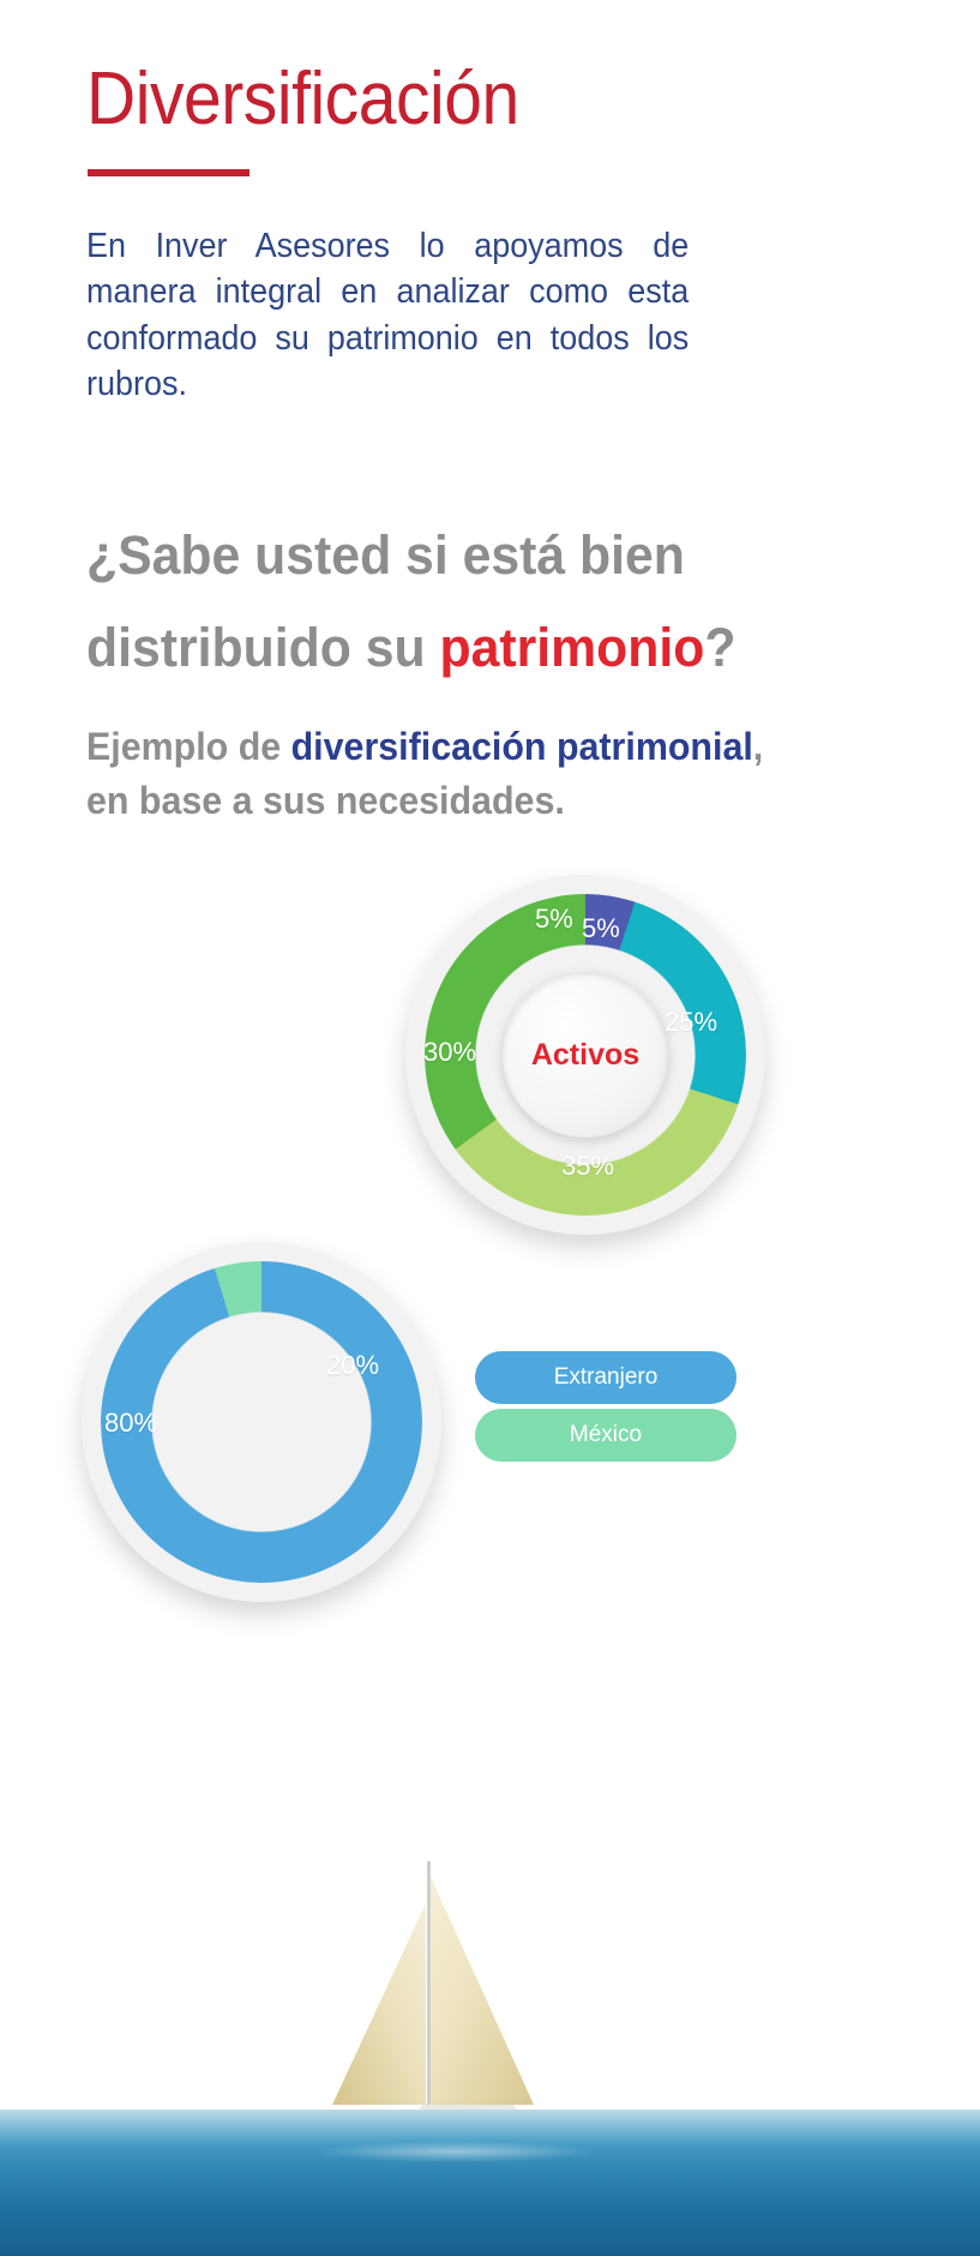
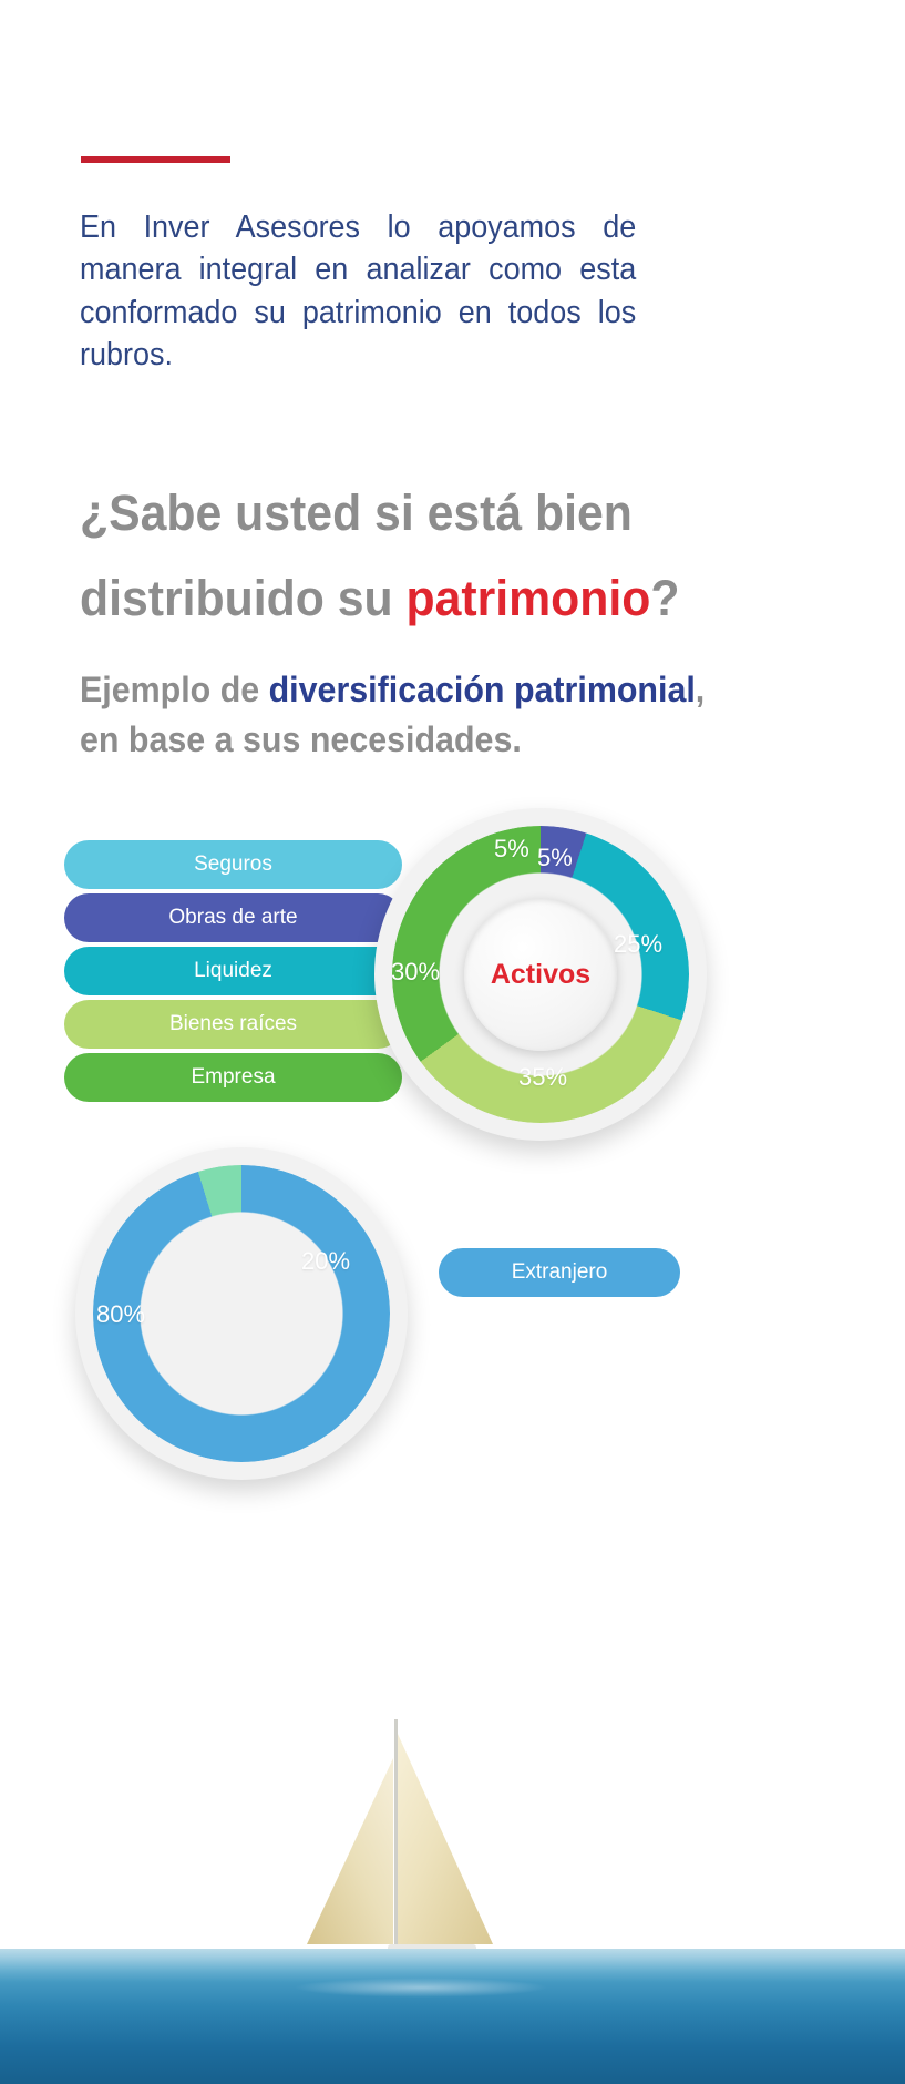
- Diversificación
  En Inver Asesores lo apoyamos de manera integral en analizar como esta conformado su patrimonio en todos los rubros.
  ¿Sabe usted si está bien distribuido su patrimonio?
  Ejemplo de diversificación patrimonial, en base a sus necesidades.
+ Seguros
+ Obras de arte
+ Liquidez
+ Bienes raíces
+ Empresa
  Activos
  5%
  5%
  25%
  35%
  30%
  80%
  20%
  Extranjero
- México
